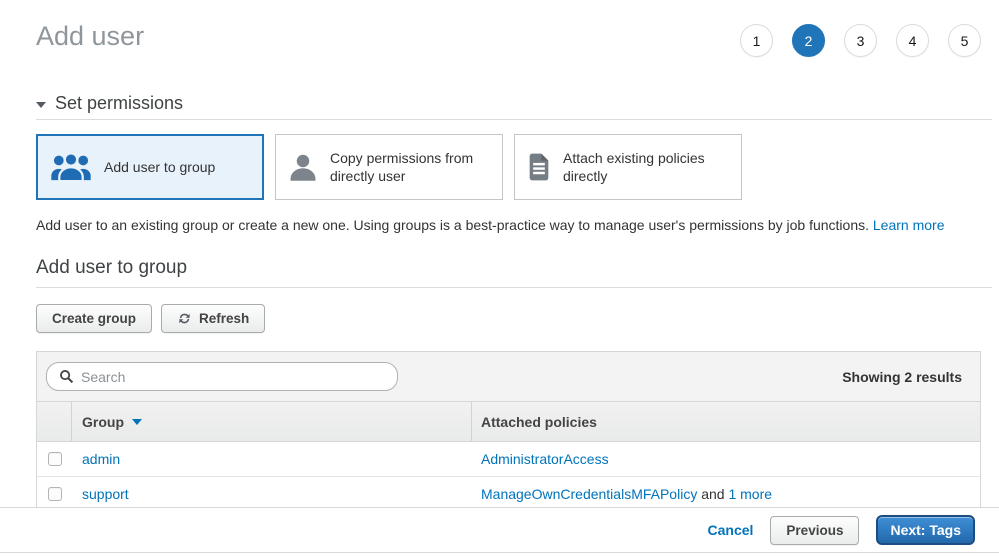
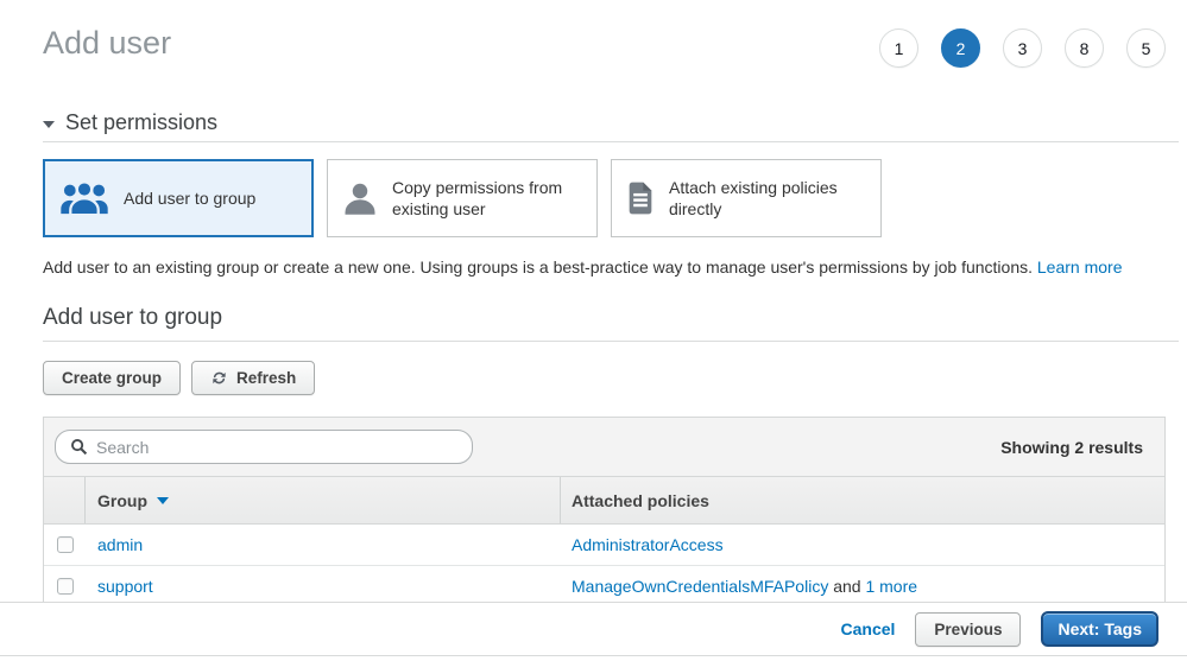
  Add user
  1
  2
  3
- 4
+ 8
  5
  Set permissions
  Add user to group
- Copy permissions from directly user
+ Copy permissions from existing user
  Attach existing policies directly
  Add user to an existing group or create a new one. Using groups is a best-practice way to manage user's permissions by job functions. Learn more
  Add user to group
  Create group
  Refresh
  Search
  Showing 2 results
  Group
  Attached policies
  admin
  AdministratorAccess
  support
  ManageOwnCredentialsMFAPolicy and 1 more
  Cancel
  Previous
  Next: Tags
